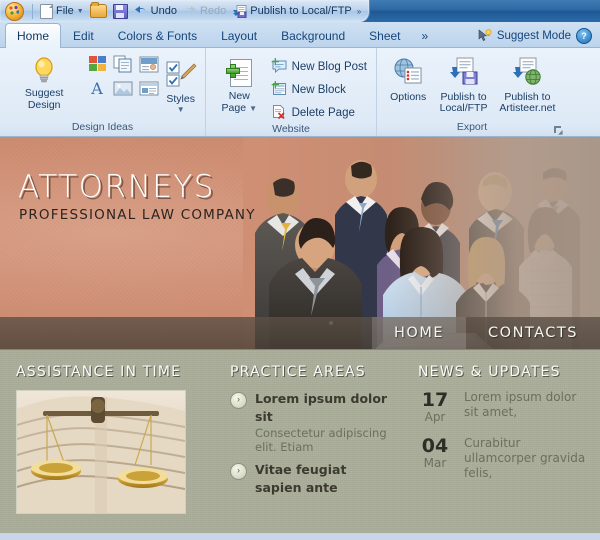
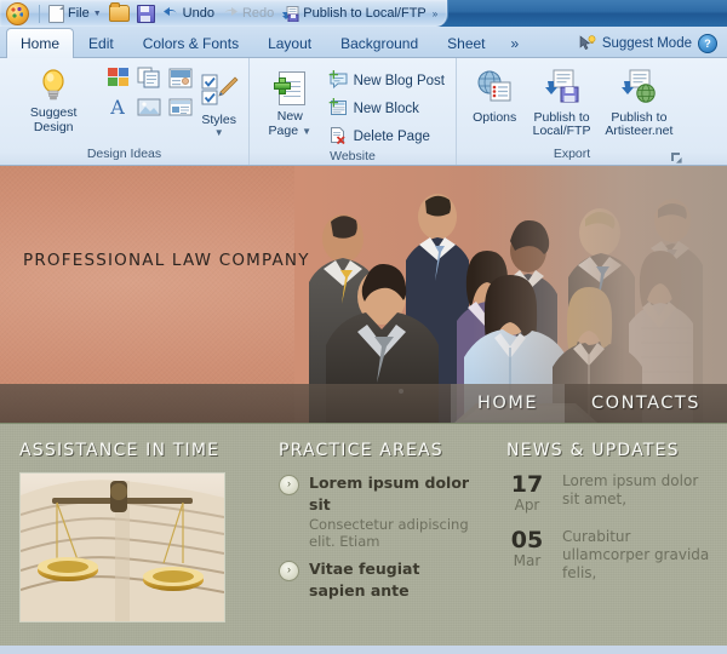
  File
  Undo
  Redo
  Publish to Local/FTP
  »
  Home
  Edit
  Colors & Fonts
  Layout
  Background
  Sheet
  »
  Suggest Mode
  ?
  Suggest Design
  A
  Styles
  ▼
  Design Ideas
  New
  Page
  ▼
  New Blog Post
  New Block
  Delete Page
  Website
  Options
  Publish to
  Local/FTP
  Publish to
  Artisteer.net
  Export
- ATTORNEYS
  PROFESSIONAL LAW COMPANY
  HOME
  CONTACTS
  ASSISTANCE IN TIME
  PRACTICE AREAS
  ›
  Lorem ipsum dolor sit
  Consectetur adipiscing elit. Etiam
  ›
  Vitae feugiat sapien ante
  NEWS & UPDATES
  17
  Apr
  Lorem ipsum dolor sit amet,
- 04
+ 05
  Mar
  Curabitur ullamcorper gravida felis,
